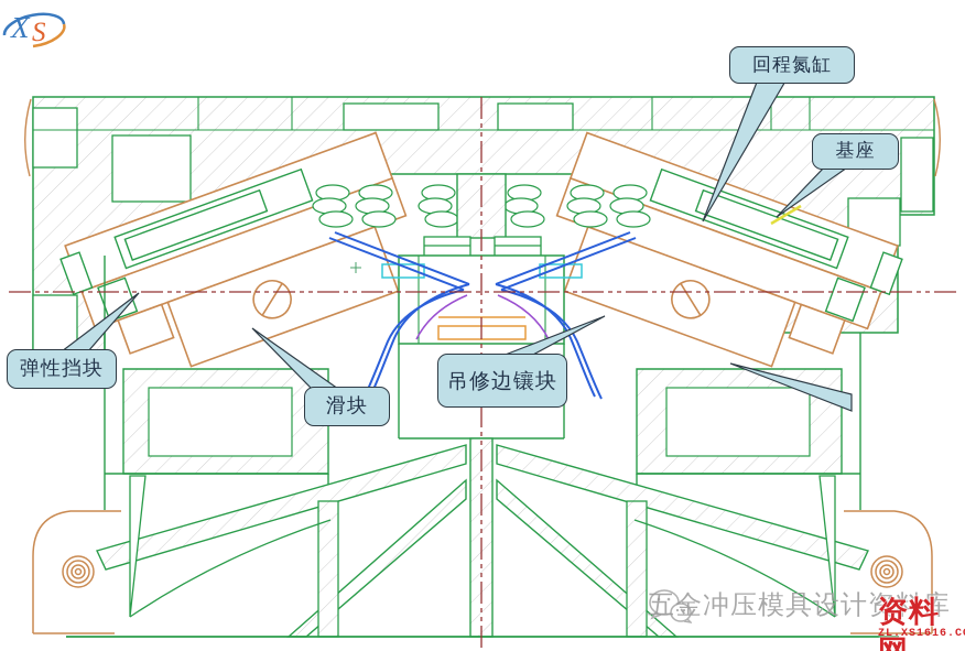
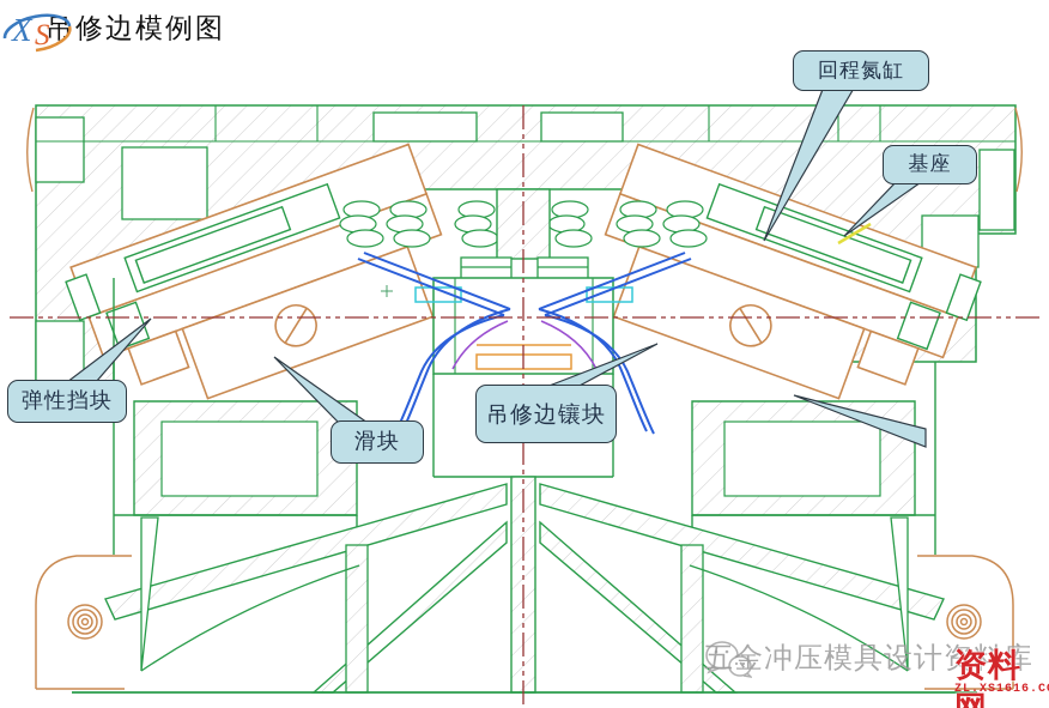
+ 吊修边模例图
  回程氮缸
  基座
  弹性挡块
  滑块
  吊修边镶块
  五金冲压模具设计资料库
  X
  S
  ZL.XS1616.C
